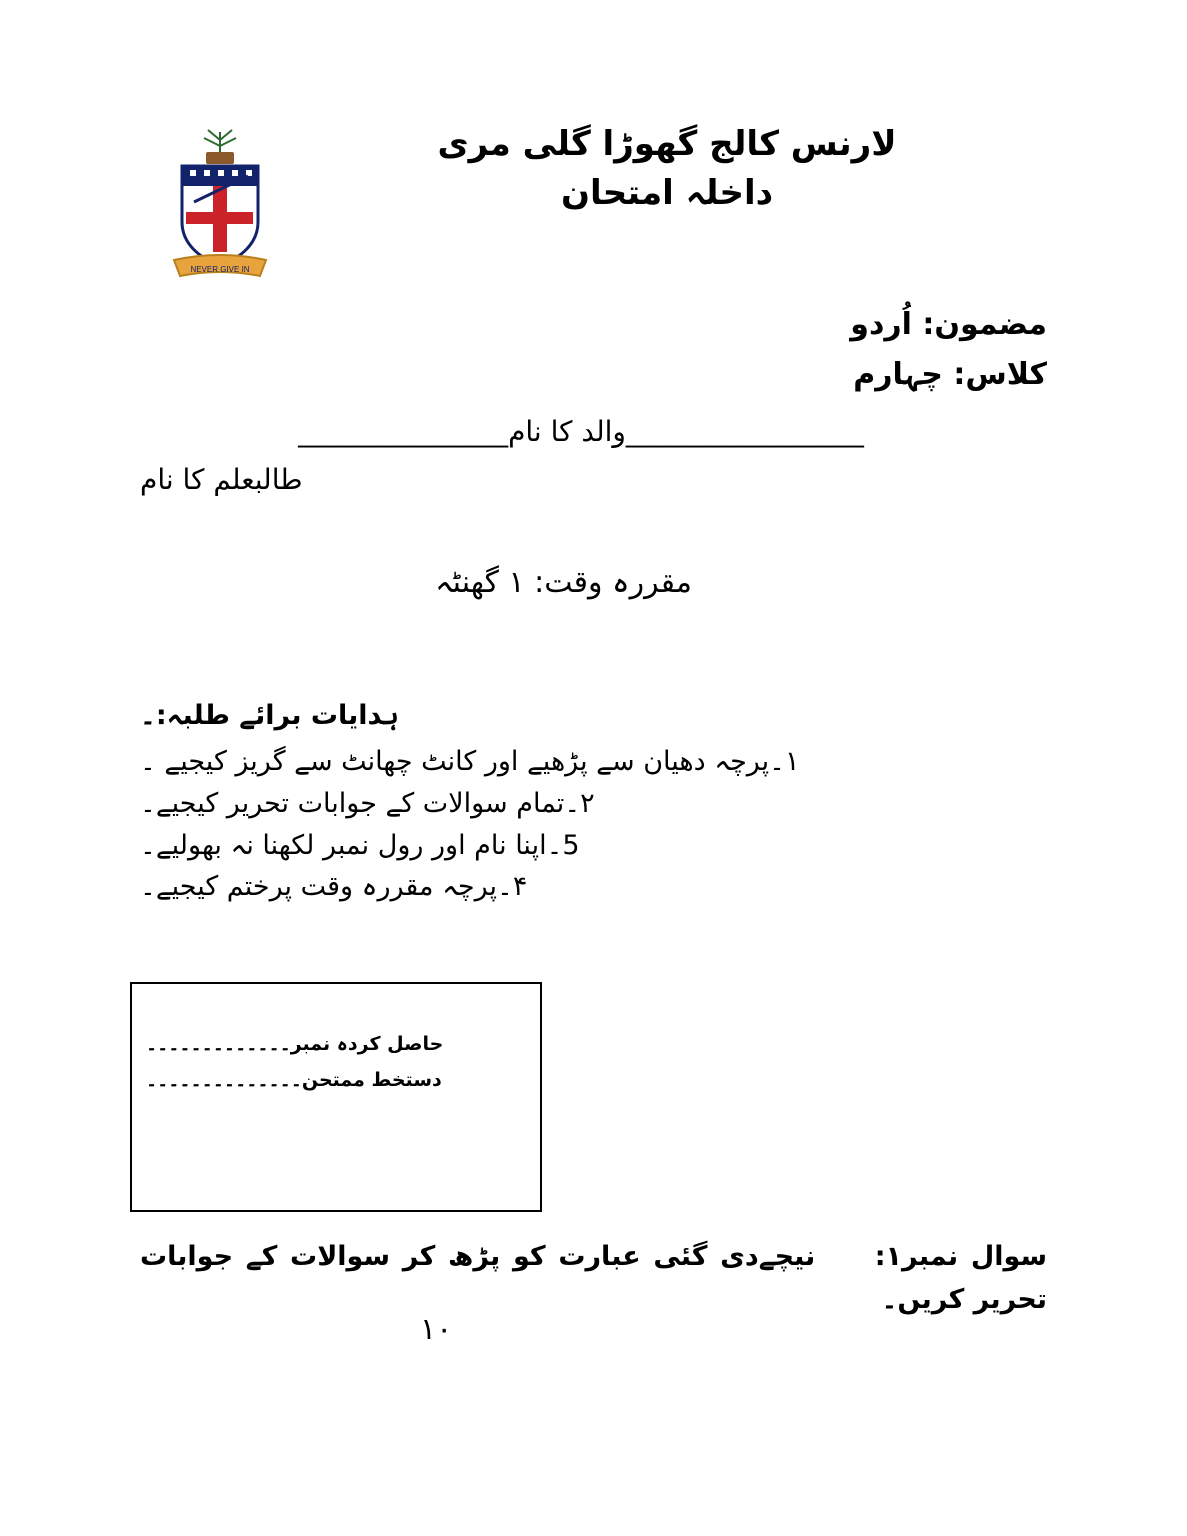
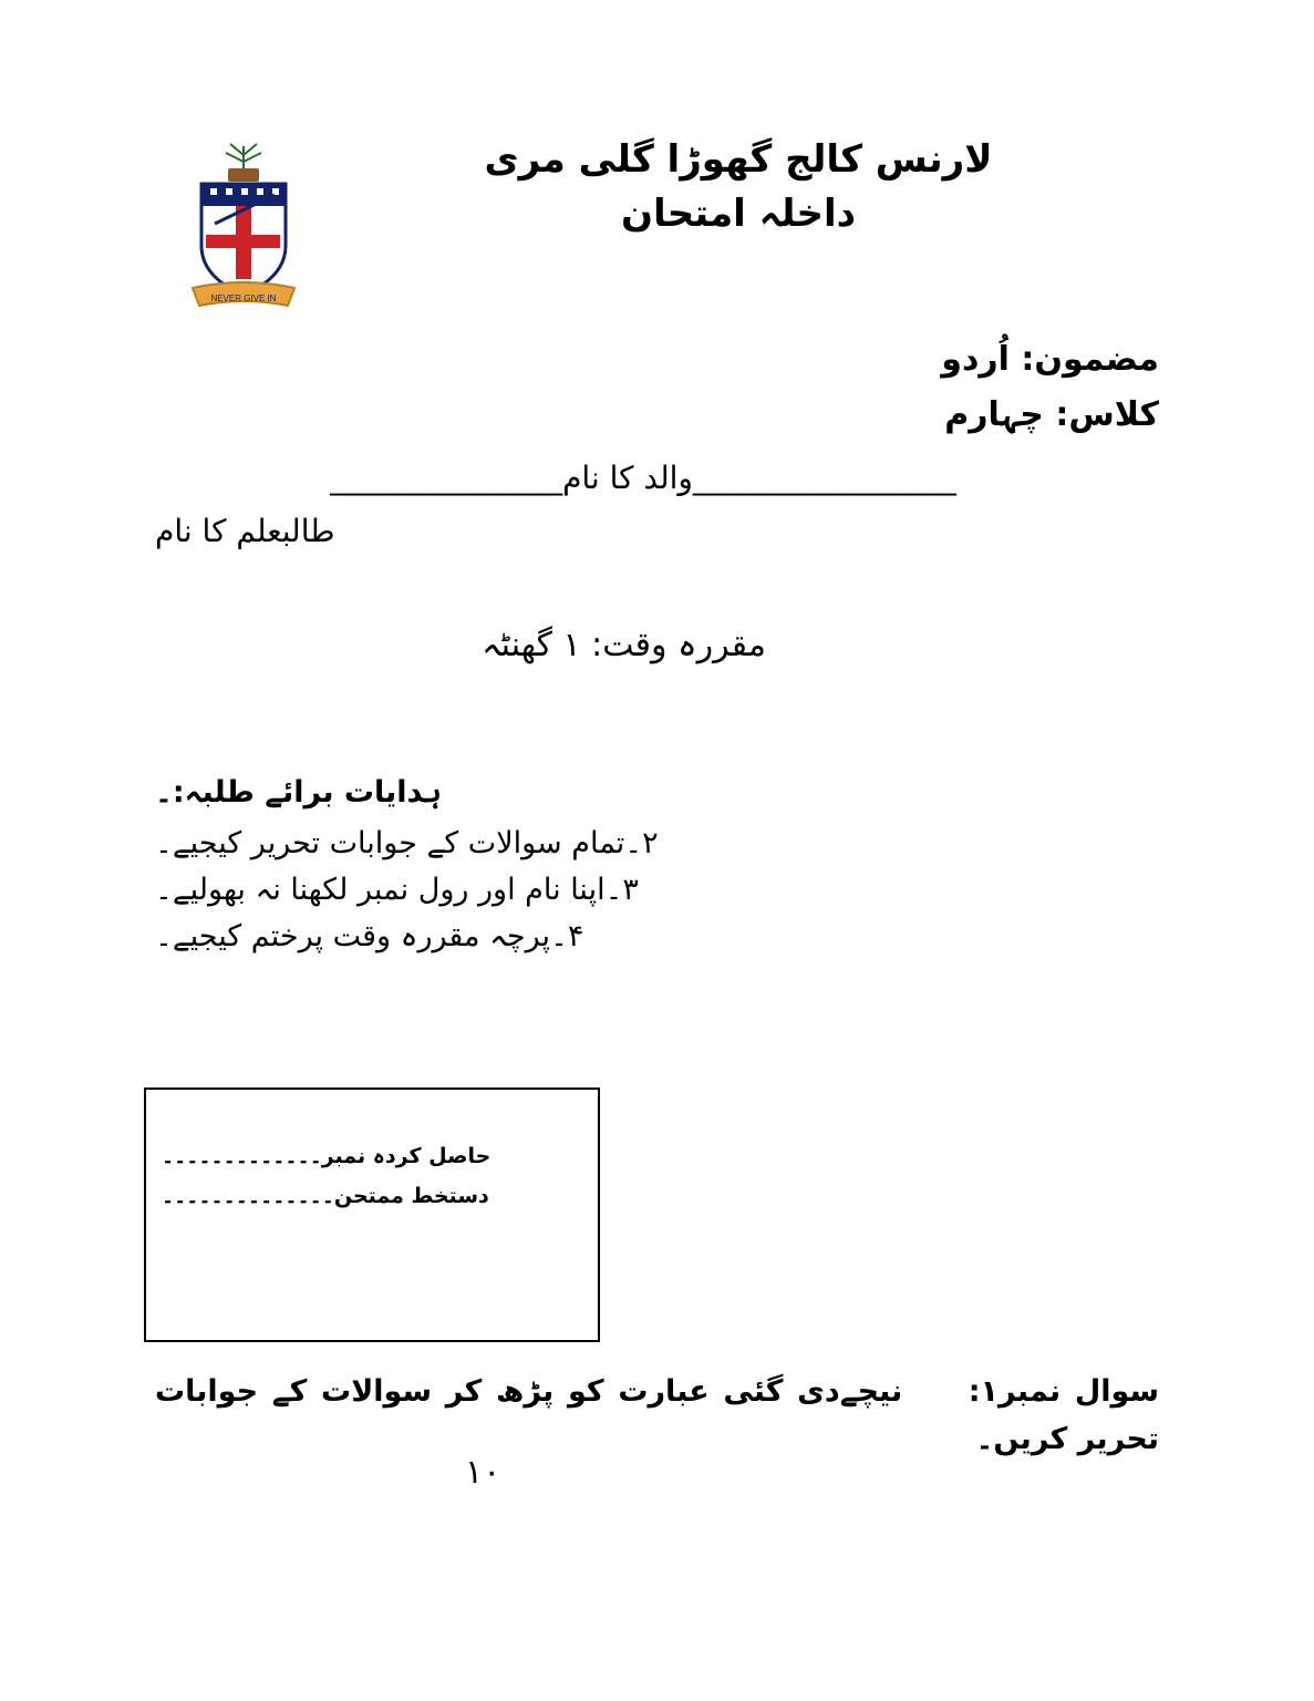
  لارنس کالج گھوڑا گلی مری
  داخلہ امتحان
  NEVER GIVE IN
  مضمون: اُردو
  کلاس: چہارم
  _________________والد کا نام_______________
  طالبعلم کا نام
  مقررہ وقت: ١ گھنٹہ
  ہدایات برائے طلبہ:۔
- ١۔پرچہ دھیان سے پڑھیے اور کانٹ چھانٹ سے گریز کیجیے ۔
  ٢۔تمام سوالات کے جوابات تحریر کیجیے۔
- 5۔اپنا نام اور رول نمبر لکھنا نہ بھولیے۔
+ ٣۔اپنا نام اور رول نمبر لکھنا نہ بھولیے۔
  ۴۔پرچہ مقررہ وقت پرختم کیجیے۔
  حاصل کردہ نمبر۔۔۔۔۔۔۔۔۔۔۔۔۔
  دستخط ممتحن۔۔۔۔۔۔۔۔۔۔۔۔۔۔
  سوال نمبر١: نیچےدی گئی عبارت کو پڑھ کر سوالات کے جوابات تحریر کریں۔
  ١٠
